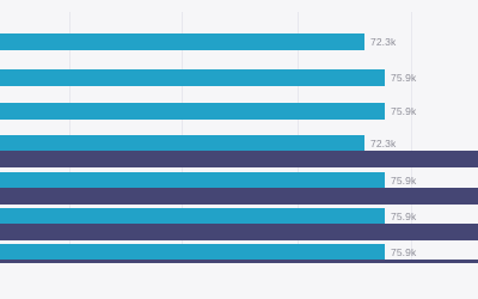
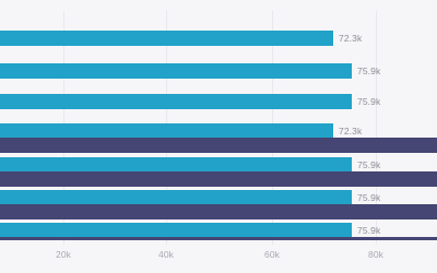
  72.3k
  75.9k
  75.9k
  72.3k
  75.9k
  75.9k
  75.9k
+ 20k
+ 40k
+ 60k
+ 80k
